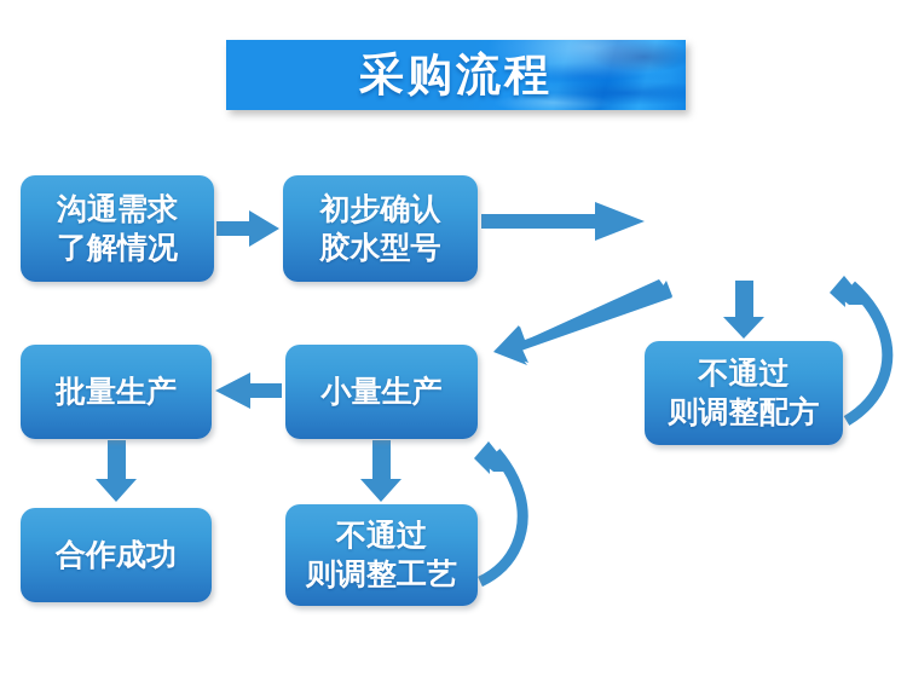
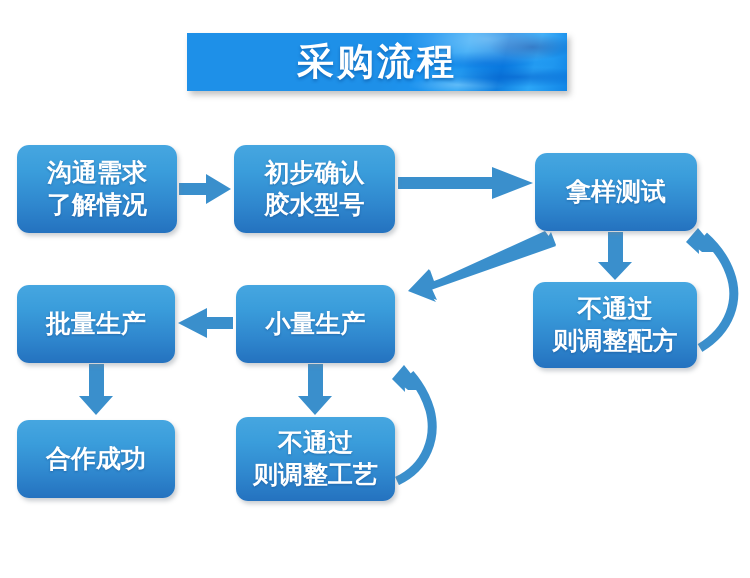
  采购流程
  沟通需求
  了解情况
  初步确认
  胶水型号
+ 拿样测试
  不通过
  则调整配方
  小量生产
  批量生产
  不通过
  则调整工艺
  合作成功
